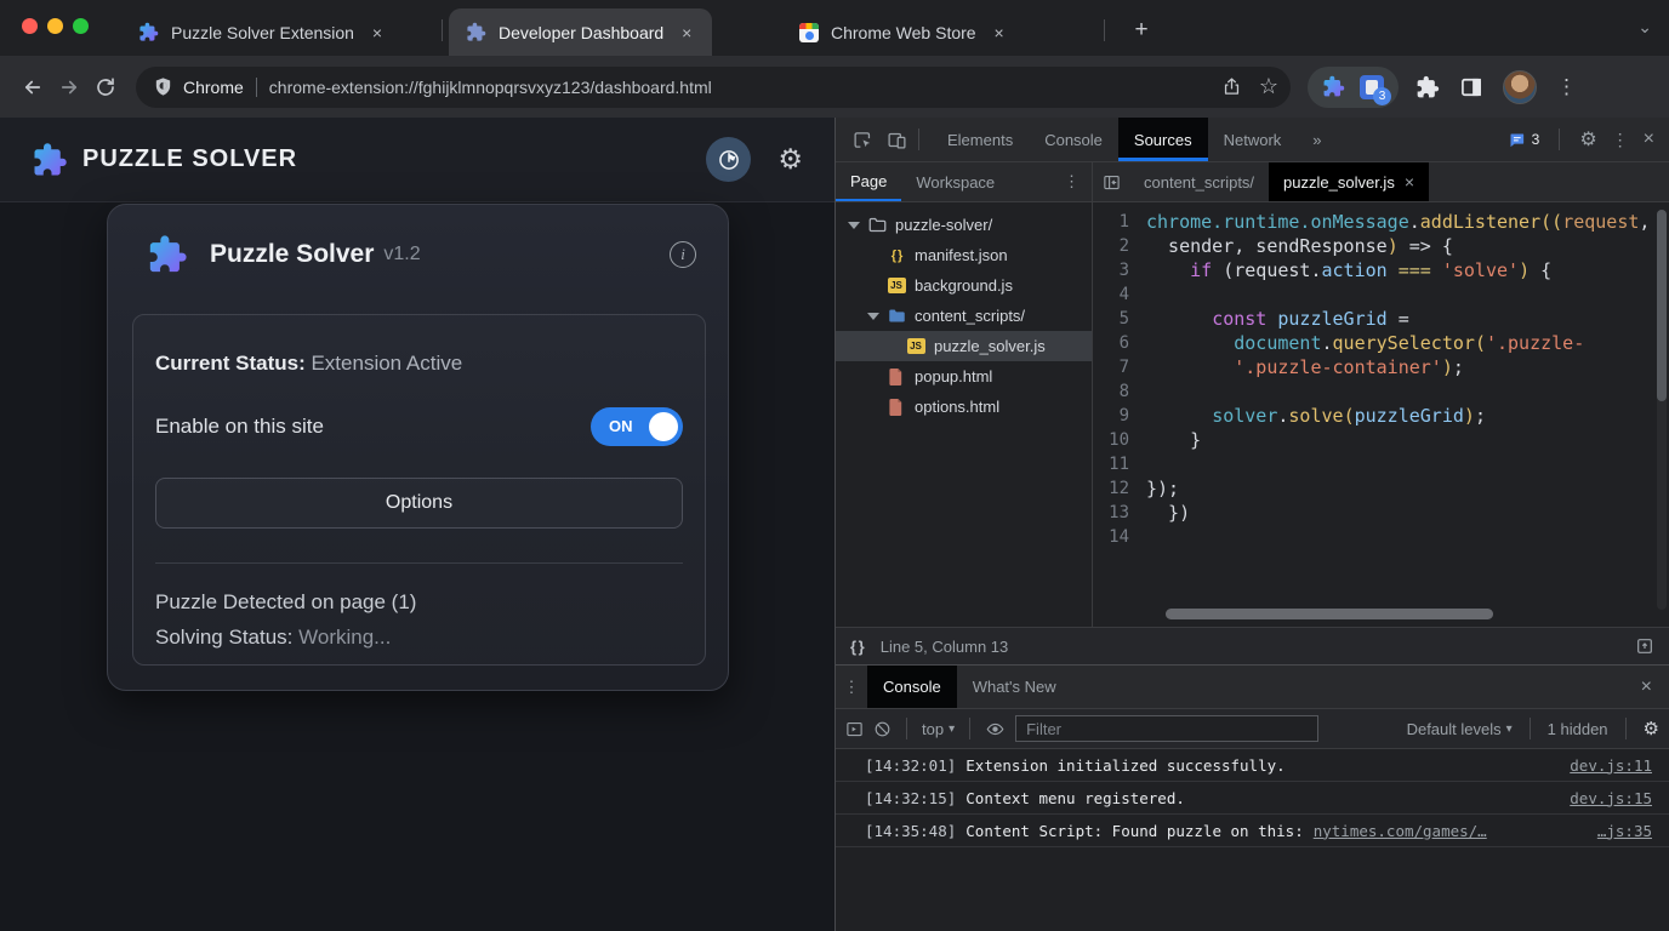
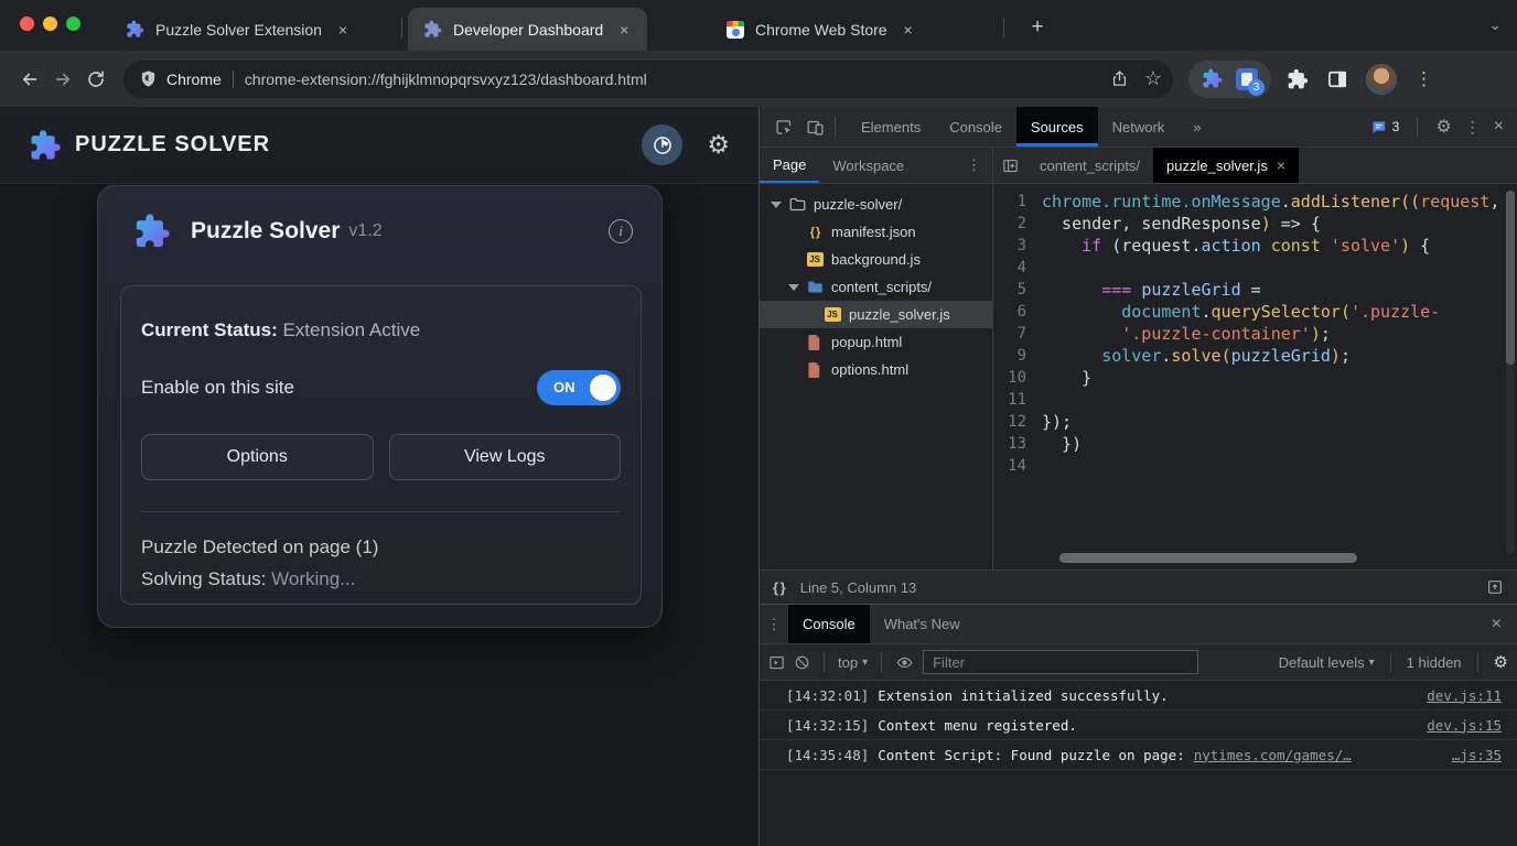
  Puzzle Solver Extension
  ×
  Developer Dashboard
  ×
  Chrome Web Store
  ×
  +
  ⌄
  Chrome
  chrome-extension://fghijklmnopqrsvxyz123/dashboard.html
  ☆
  3
  ⋮
  PUZZLE SOLVER
  ⚙
  Puzzle Solver
  v1.2
  i
  Current Status: Extension Active
  Enable on this site
  ON
  Options
+ View Logs
  Puzzle Detected on page (1)
  Solving Status: Working...
  Elements
  Console
  Sources
  Network
  »
  3
  ⚙
  ⋮
  ×
  Page
  Workspace
  ⋮
  content_scripts/
  puzzle_solver.js
  ×
  puzzle-solver/
  { }
  manifest.json
  JS
  background.js
  content_scripts/
  JS
  puzzle_solver.js
  popup.html
  options.html
  1
  chrome.runtime.onMessage.addListener((request,
  2
  sender, sendResponse) => {
  3
- if (request.action === 'solve') {
+ if (request.action const 'solve') {
  4
  5
- const puzzleGrid =
+ === puzzleGrid =
  6
  document.querySelector('.puzzle-
  7
  '.puzzle-container');
- 8
  9
  solver.solve(puzzleGrid);
  10
  }
  11
  12
  });
  13
  })
  14
  { }
  Line 5, Column 13
  ⋮
  Console
  What's New
  ×
  top
  ▾
  Filter
  Default levels
  ▾
  1 hidden
  ⚙
  [14:32:01]
  Extension initialized successfully.
  dev.js:11
  [14:32:15]
  Context menu registered.
  dev.js:15
  [14:35:48]
- Content Script: Found puzzle on this:
+ Content Script: Found puzzle on page:
  nytimes.com/games/…
  …js:35
